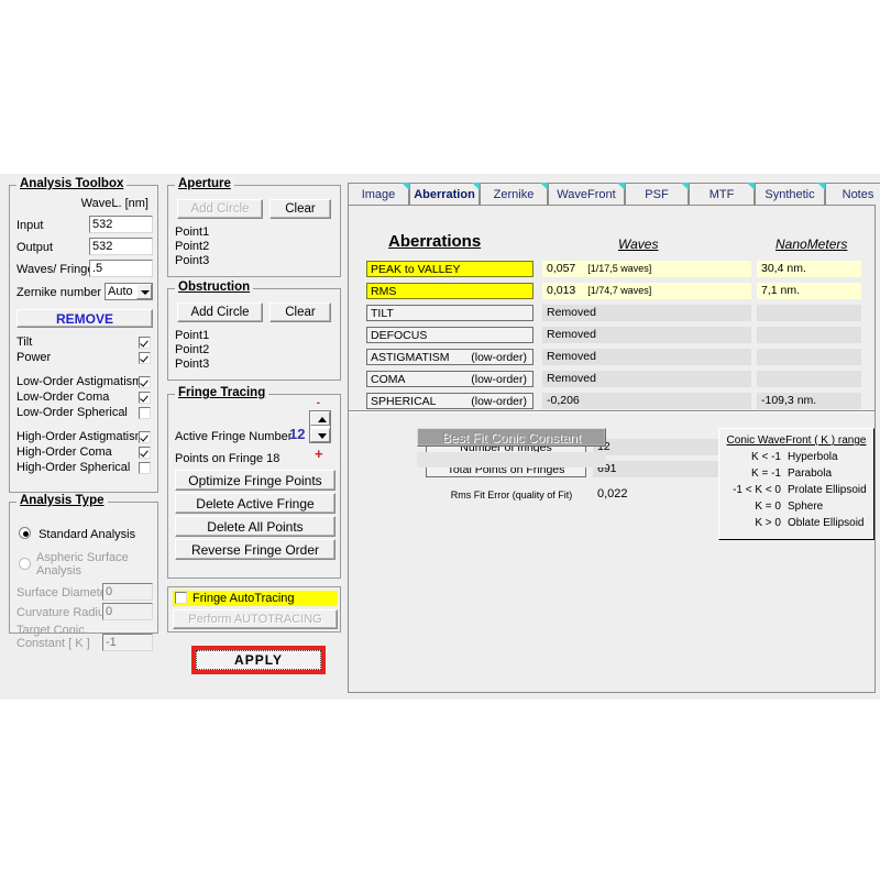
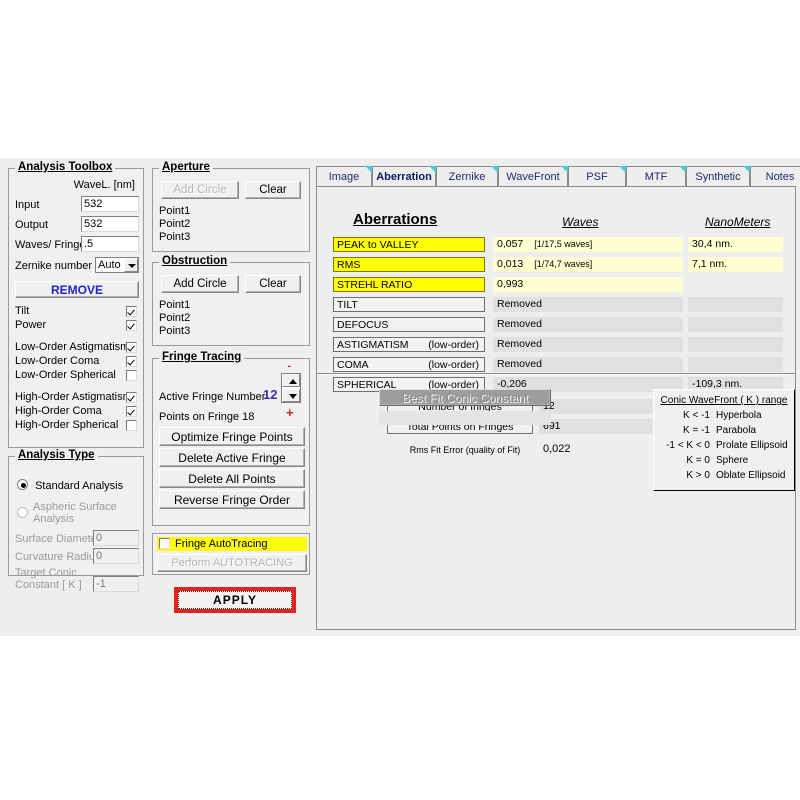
  Analysis Toolbox
  WaveL. [nm]
  Input
  532
  Output
  532
  Waves/ Fring
  .5
  Zernike number
  Auto
  REMOVE
  Tilt
  Power
  Low-Order Astigmatism
  Low-Order Coma
  Low-Order Spherical
  High-Order Astigmatis
  High-Order Coma
  High-Order Spherical
  Analysis Type
  Standard Analysis
  Aspheric Surface
  Analysis
  Surface Diamet
  0
  Curvature Radi
  0
  Target Conic
  Constant [ K ]
  -1
  Aperture
  Add Circle
  Clear
  Point1
  Point2
  Point3
  Obstruction
  Add Circle
  Clear
  Point1
  Point2
  Point3
  Fringe Tracing
  -
  Active Fringe Number
  12
  Points on Fringe 18
  +
  Optimize Fringe Points
  Delete Active Fringe
  Delete All Points
  Reverse Fringe Order
  Fringe AutoTracing
  Perform AUTOTRACING
  APPLY
  Image
  Aberration
  Zernike
  WaveFront
  PSF
  MTF
  Synthetic
  Notes
  Aberrations
  Waves
  NanoMeters
  PEAK to VALLEY
  0,057 [1/17,5 waves]
  30,4 nm.
  RMS
  0,013 [1/74,7 waves]
  7,1 nm.
+ STREHL RATIO
+ 0,993
  TILT
  Removed
  DEFOCUS
  Removed
  ASTIGMATISM
  (low-order)
  Removed
  COMA
  (low-order)
  Removed
  SPHERICAL
  (low-order)
  -0,206
  -109,3 nm.
  Number of fringes
  12
  Total Points on Fringes
  691
  Rms Fit Error (quality of Fit)
  0,022
  Best Fit Conic Constant
  Conic WaveFront ( K ) range
  K < -1
  Hyperbola
  K = -1
  Parabola
  -1 < K < 0
  Prolate Ellipsoid
  K = 0
  Sphere
  K > 0
  Oblate Ellipsoid
